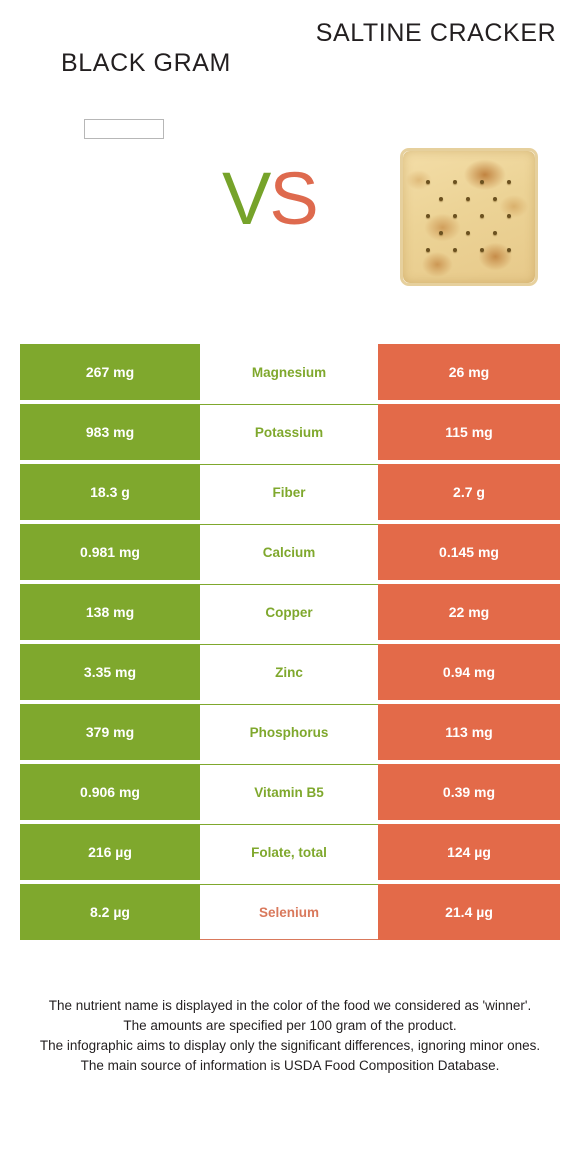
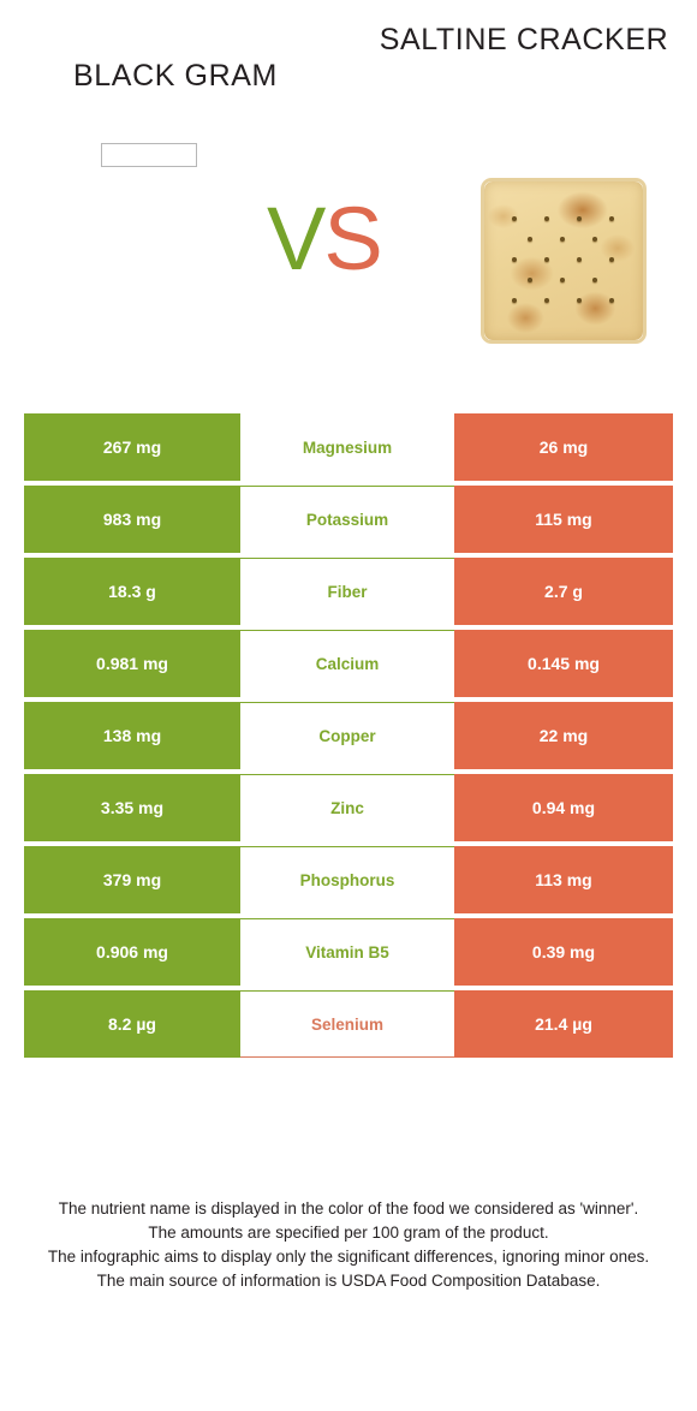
  BLACK GRAM
  SALTINE CRACKER
  VS
  267 mg
  Magnesium
  26 mg
  983 mg
  Potassium
  115 mg
  18.3 g
  Fiber
  2.7 g
  0.981 mg
  Calcium
  0.145 mg
  138 mg
  Copper
  22 mg
  3.35 mg
  Zinc
  0.94 mg
  379 mg
  Phosphorus
  113 mg
  0.906 mg
  Vitamin B5
  0.39 mg
- 216 µg
- Folate, total
- 124 µg
  8.2 µg
  Selenium
  21.4 µg
  The nutrient name is displayed in the color of the food we considered as 'winner'.
  The amounts are specified per 100 gram of the product.
  The infographic aims to display only the significant differences, ignoring minor ones.
  The main source of information is USDA Food Composition Database.
